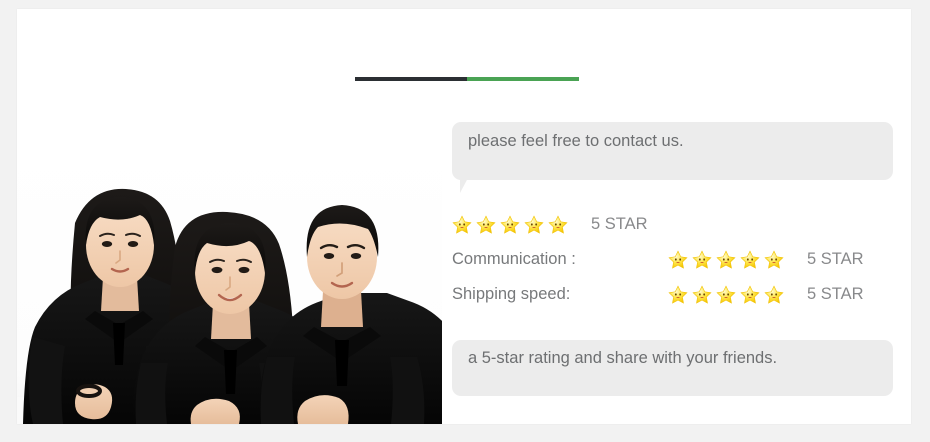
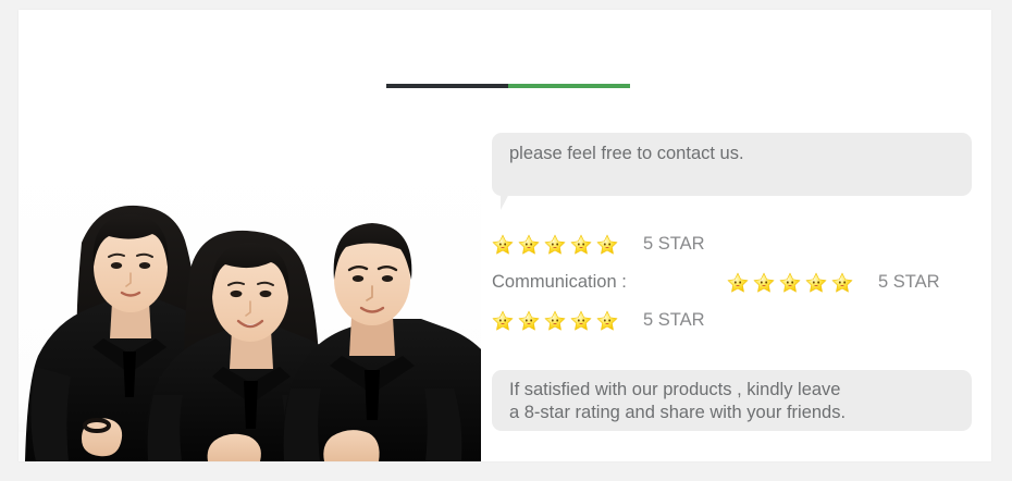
  please feel free to contact us.
  5 STAR
  Communication :
  5 STAR
- Shipping speed:
  5 STAR
+ If satisfied with our products , kindly leave
- a 5-star rating and share with your friends.
+ a 8-star rating and share with your friends.
